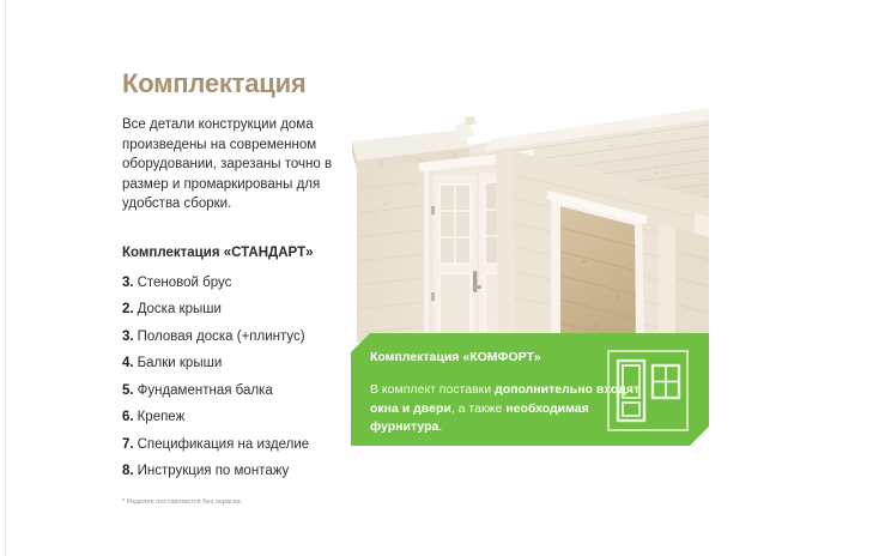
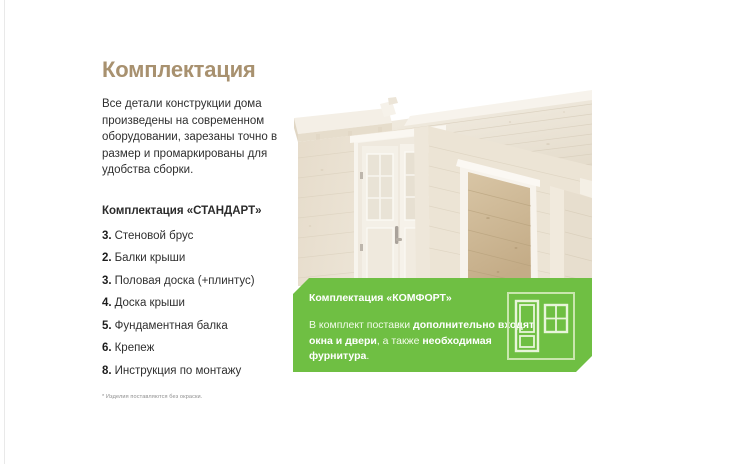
  Комплектация
  Все детали конструкции дома произведены на современном оборудовании, зарезаны точно в размер и промаркированы для удобства сборки.
  Комплектация «СТАНДАРТ»
  3. Стеновой брус
- 2. Доска крыши
+ 2. Балки крыши
  3. Половая доска (+плинтус)
- 4. Балки крыши
+ 4. Доска крыши
  5. Фундаментная балка
  6. Крепеж
- 7. Спецификация на изделие
  8. Инструкция по монтажу
  Комплектация «КОМФОРТ»
  В комплект поставки дополнительно воят окна и двери, а также необходимая фурнитура.
